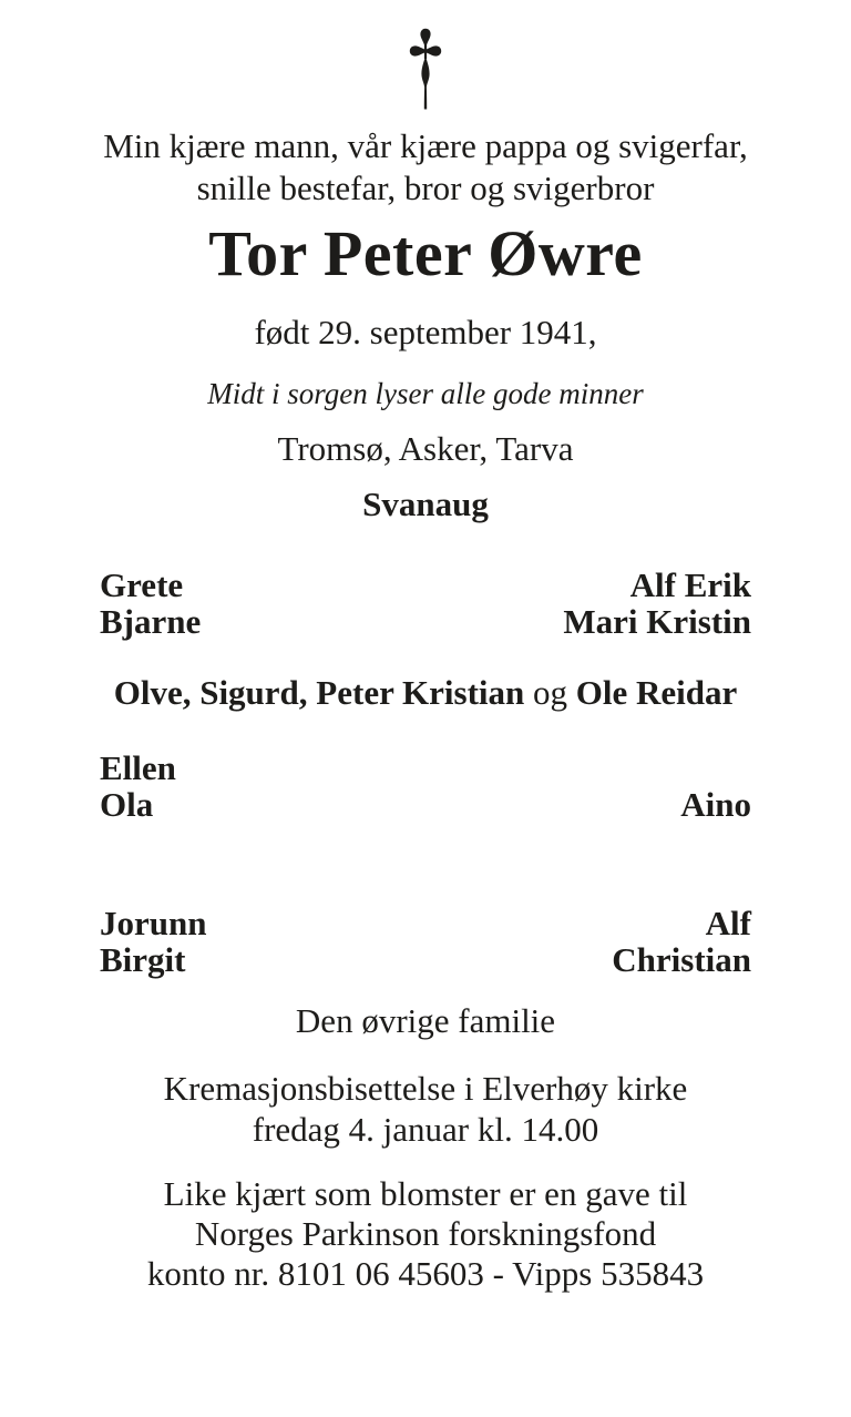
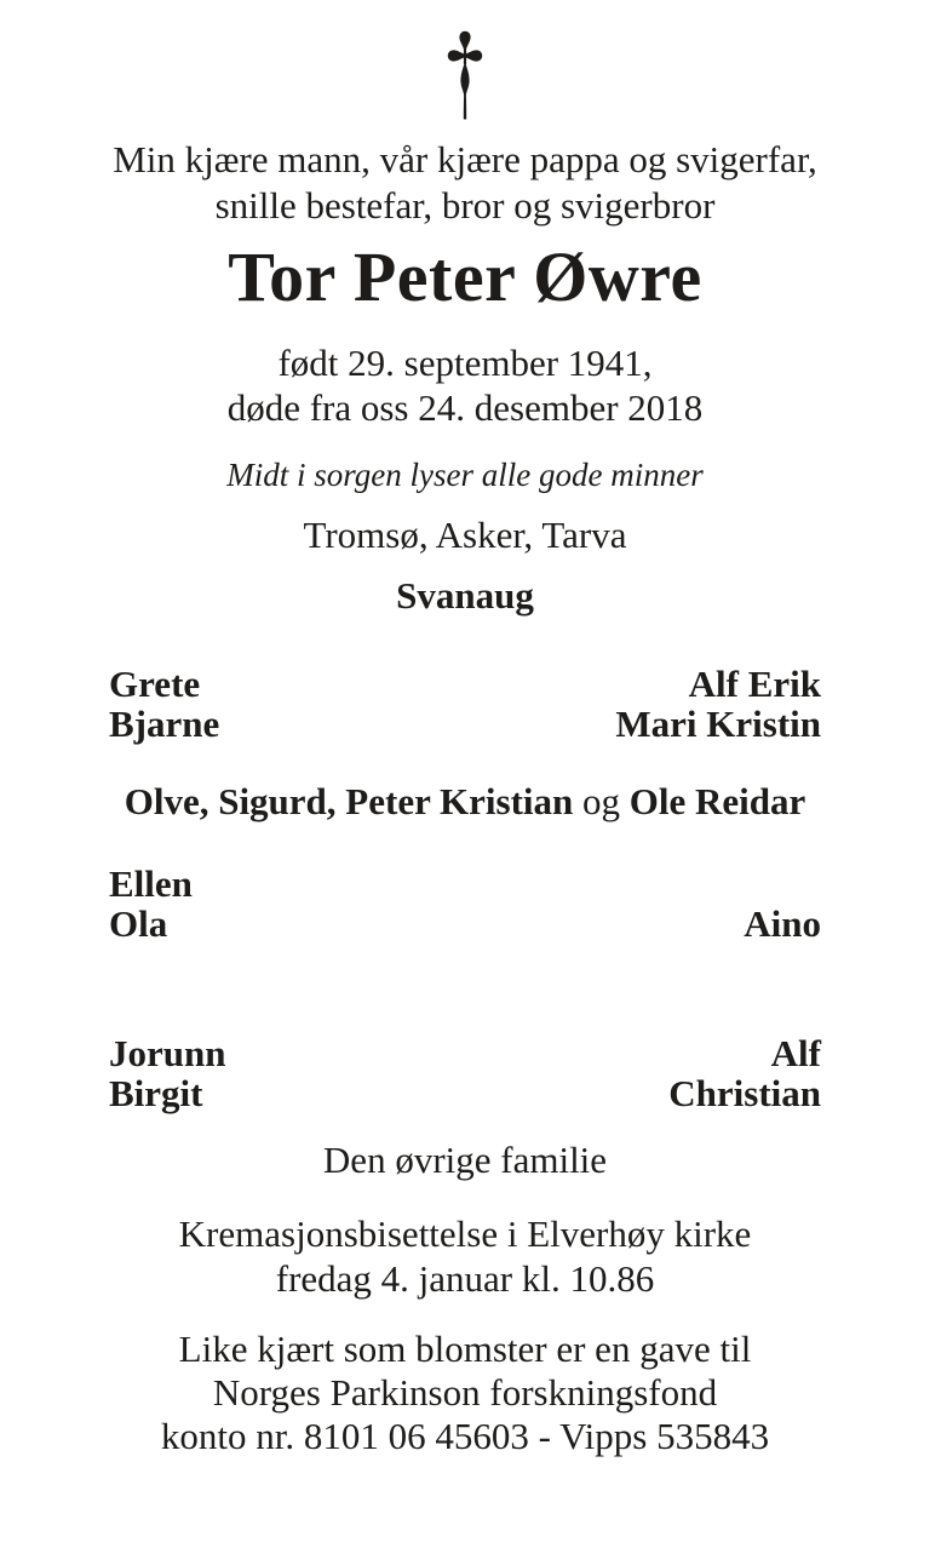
  Min kjære mann, vår kjære pappa og svigerfar,
  snille bestefar, bror og svigerbror
  Tor Peter Øwre
  født 29. september 1941,
+ døde fra oss 24. desember 2018
  Midt i sorgen lyser alle gode minner
  Tromsø, Asker, Tarva
  Svanaug
  Grete
  Alf Erik
  Bjarne
  Mari Kristin
  Olve, Sigurd, Peter Kristian og Ole Reidar
  Ellen
  Ola
  Aino
  Jorunn
  Alf
  Birgit
  Christian
  Den øvrige familie
  Kremasjonsbisettelse i Elverhøy kirke
- fredag 4. januar kl. 14.00
+ fredag 4. januar kl. 10.86
  Like kjært som blomster er en gave til
  Norges Parkinson forskningsfond
  konto nr. 8101 06 45603 - Vipps 535843
